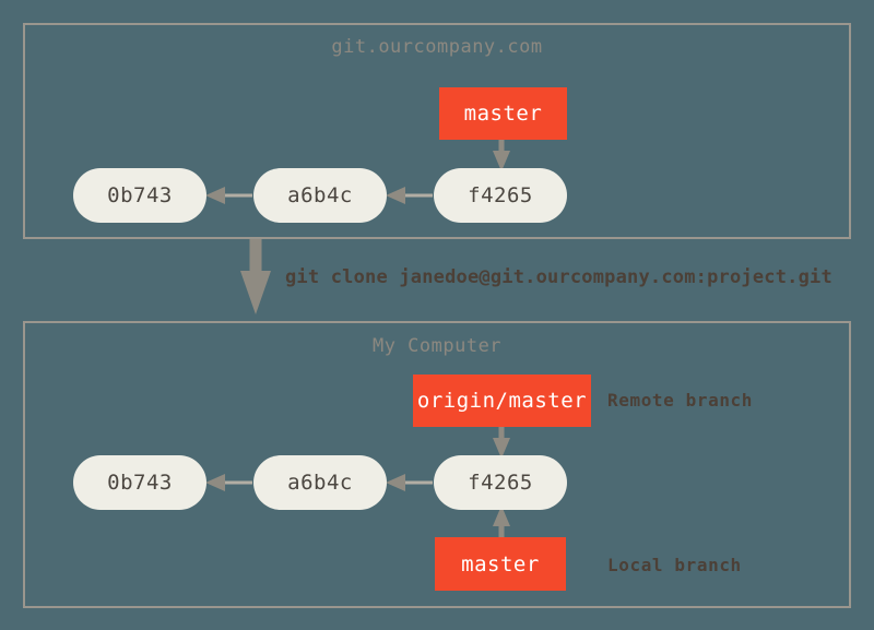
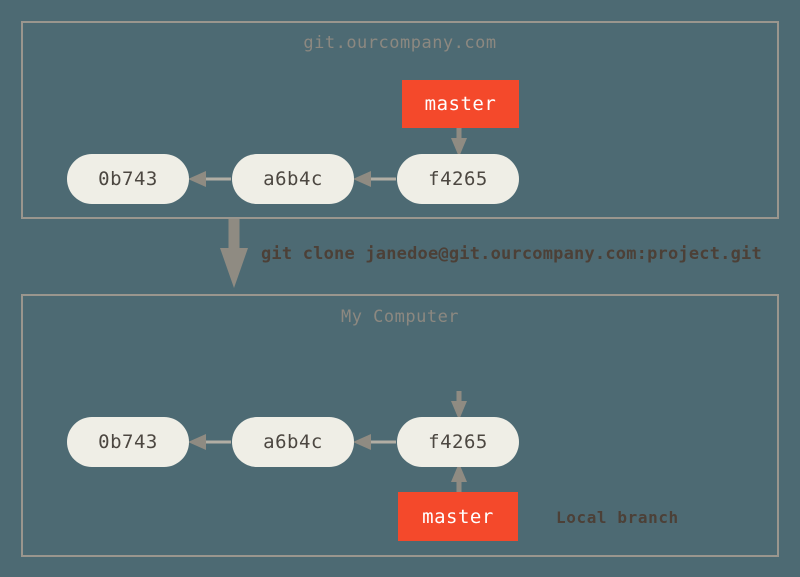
  git.ourcompany.com
  master
  0b743
  a6b4c
  f4265
  git clone janedoe@git.ourcompany.com:project.git
  My Computer
- origin/master
- Remote branch
  0b743
  a6b4c
  f4265
  master
  Local branch
